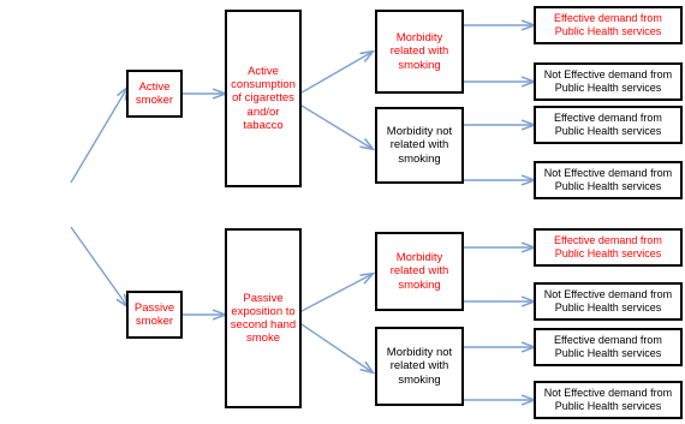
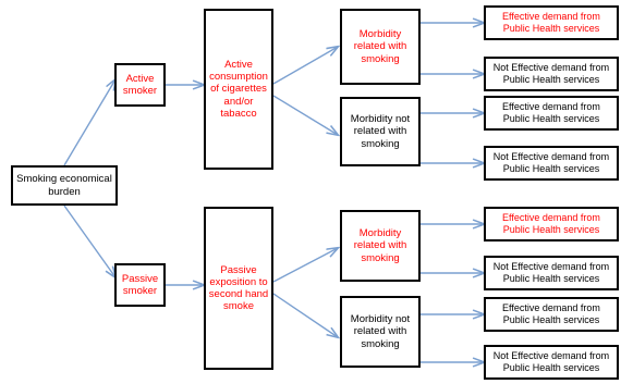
+ Smoking economical burden
  Active
  smoker
  Passive
  smoker
  Active
  consumption
  of cigarettes
  and/or
  tabacco
  Passive
  exposition to
  second hand
  smoke
  Morbidity
  related with
  smoking
  Morbidity not
  related with
  smoking
  Morbidity
  related with
  smoking
  Morbidity not
  related with
  smoking
  Effective demand from
  Public Health services
  Not Effective demand from
  Public Health services
  Effective demand from
  Public Health services
  Not Effective demand from
  Public Health services
  Effective demand from
  Public Health services
  Not Effective demand from
  Public Health services
  Effective demand from
  Public Health services
  Not Effective demand from
  Public Health services
